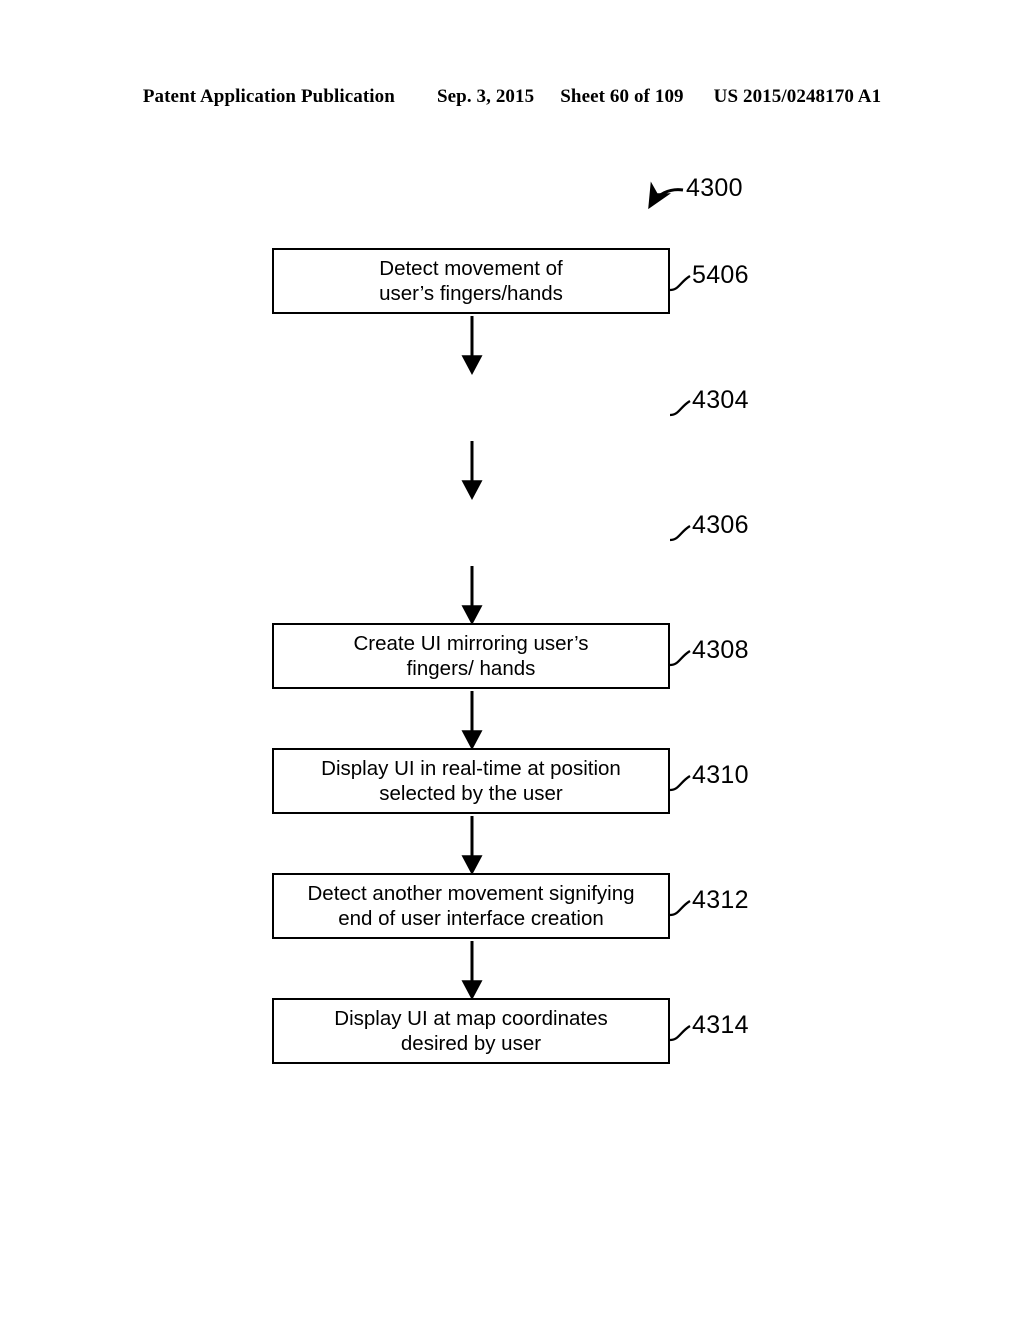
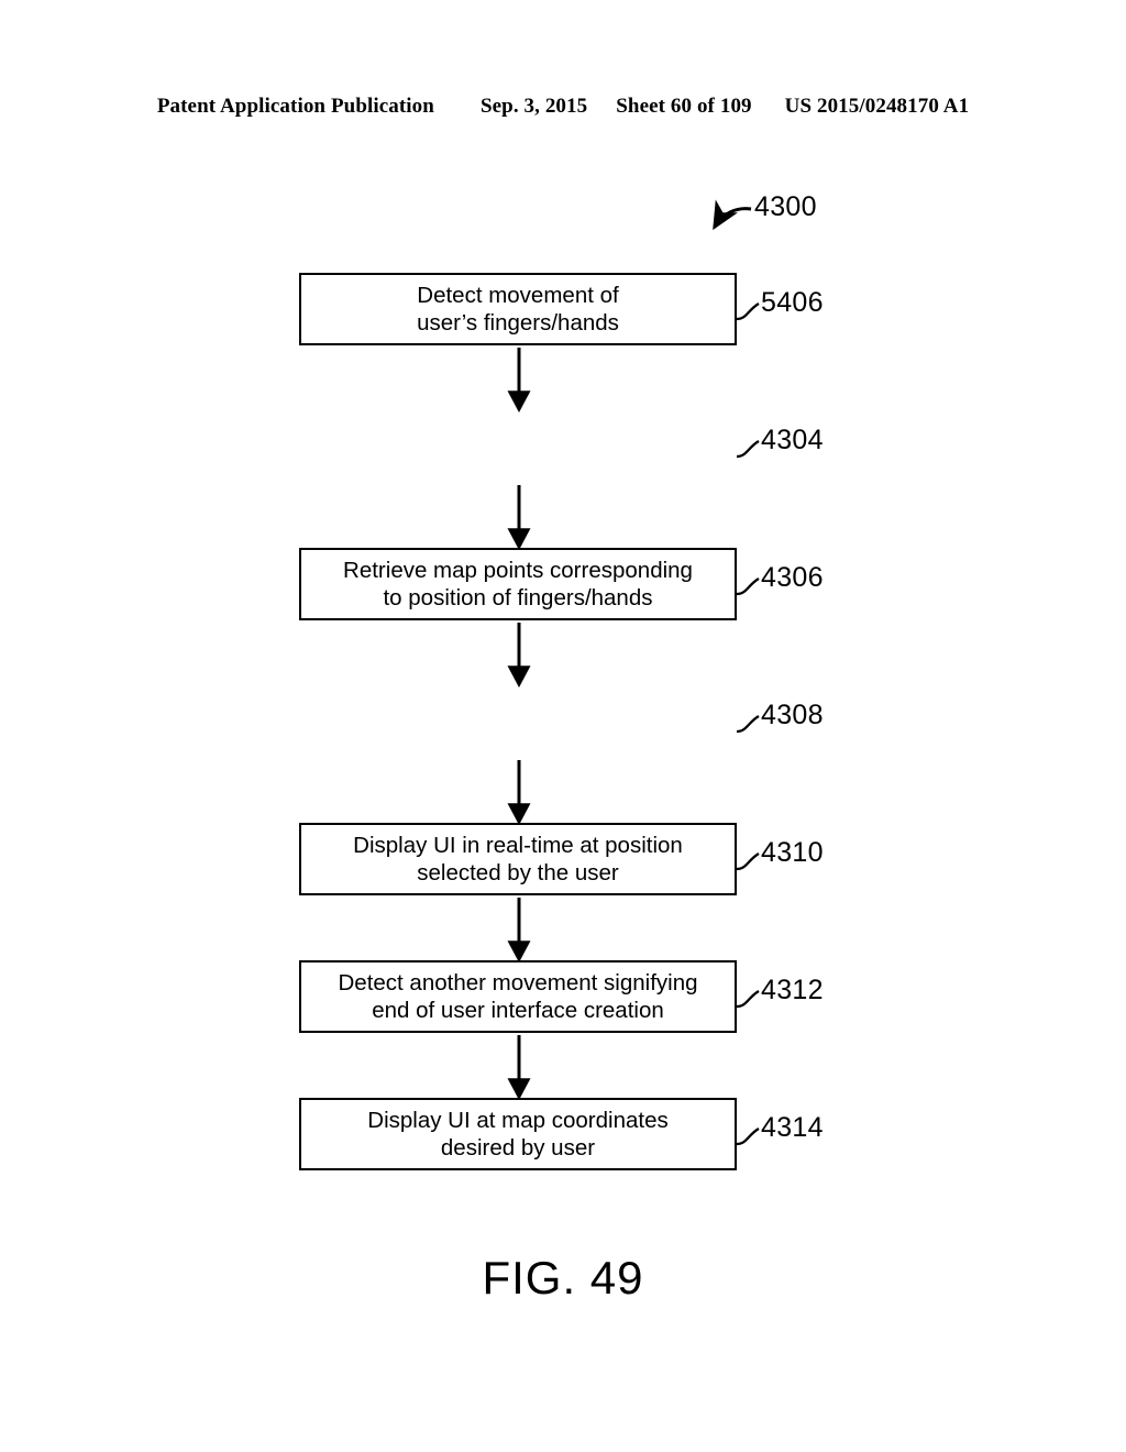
  Patent Application Publication
  Sep. 3, 2015
  Sheet 60 of 109
  US 2015/0248170 A1
  4300
  Detect movement of
  user’s fingers/hands
  5406
  4304
+ Retrieve map points corresponding
+ to position of fingers/hands
  4306
- Create UI mirroring user’s
- fingers/ hands
  4308
  Display UI in real-time at position
  selected by the user
  4310
  Detect another movement signifying
  end of user interface creation
  4312
  Display UI at map coordinates
  desired by user
  4314
+ FIG. 49
